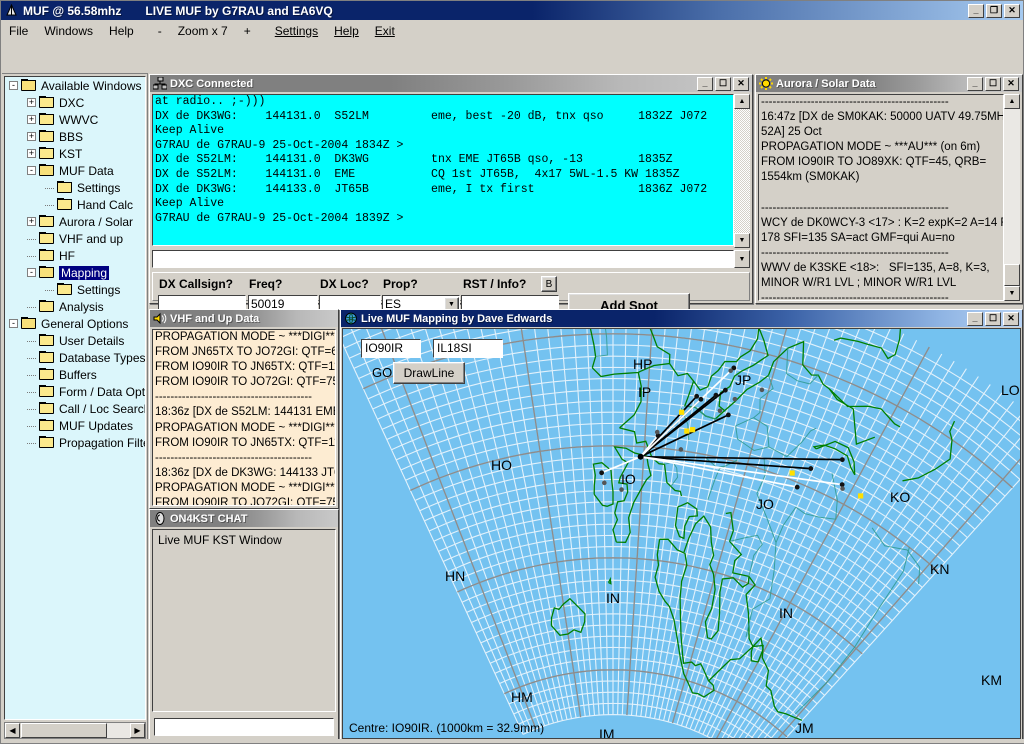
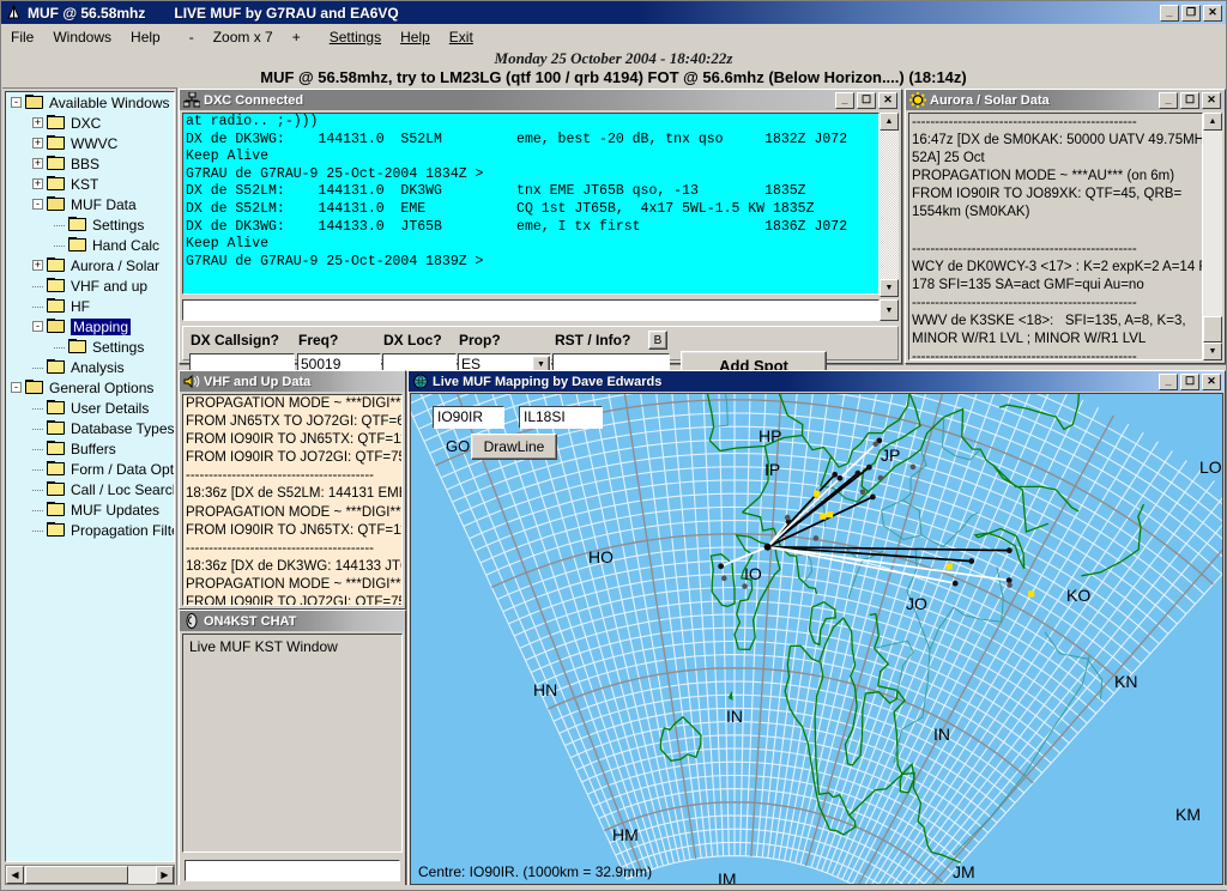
  MUF @ 56.58mhz
  LIVE MUF by G7RAU and EA6VQ
  _
  ❐
  ✕
  File
  Windows
  Help
  -
  Zoom x 7
  +
  Settings
  Help
  Exit
+ Monday 25 October 2004 - 18:40:22z
+ MUF @ 56.58mhz, try to LM23LG (qtf 100 / qrb 4194) FOT @ 56.6mhz (Below Horizon....) (18:14z)
  -
  Available Windows
  +
  DXC
  +
  WWVC
  +
  BBS
  +
  KST
  -
  MUF Data
  Settings
  Hand Calc
  +
  Aurora / Solar
  VHF and up
  HF
  -
  Mapping
  Settings
  Analysis
  -
  General Options
  User Details
  Database Types
  Buffers
  Form / Data Opt
  Call / Loc Searc
  MUF Updates
  Propagation Filt
  ◀
  ▶
  DXC Connected
  _
  ☐
  ✕
  at radio.. ;-)))
  DX de DK3WG: 144131.0 S52LM eme, best -20 dB, tnx qso 1832Z J072
  Keep Alive
  G7RAU de G7RAU-9 25-Oct-2004 1834Z >
  DX de S52LM: 144131.0 DK3WG tnx EME JT65B qso, -13 1835Z
  DX de S52LM: 144131.0 EME CQ 1st JT65B, 4x17 5WL-1.5 KW 1835Z
  DX de DK3WG: 144133.0 JT65B eme, I tx first 1836Z J072
  Keep Alive
  G7RAU de G7RAU-9 25-Oct-2004 1839Z >
  DX Callsign?
  Freq?
  DX Loc?
  Prop?
  RST / Info?
  B
  50019
  ES
  Add Spot
  Aurora / Solar Data
  _
  ☐
  ✕
  -------------------------------------------------
  16:47z [DX de SM0KAK: 50000 UATV 49.75MH
  52A] 25 Oct
  PROPAGATION MODE ~ ***AU*** (on 6m)
  FROM IO90IR TO JO89XK: QTF=45, QRB=
  1554km (SM0KAK)
  -------------------------------------------------
  WCY de DK0WCY-3 <17> : K=2 expK=2 A=14
  178 SFI=135 SA=act GMF=qui Au=no
  -------------------------------------------------
  WWV de K3SKE <18>: SFI=135, A=8, K=3,
  MINOR W/R1 LVL ; MINOR W/R1 LVL
  -------------------------------------------------
  VHF and Up Data
  PROPAGATION MODE ~ ***DIGI**
  FROM JN65TX TO JO72GI: QTF=6
  FROM IO90IR TO JN65TX: QTF=1
  FROM IO90IR TO JO72GI: QTF=75
  -----------------------------------------
  18:36z [DX de S52LM: 144131 EM
  PROPAGATION MODE ~ ***DIGI**
  FROM IO90IR TO JN65TX: QTF=1
  -----------------------------------------
  18:36z [DX de DK3WG: 144133 JT
  PROPAGATION MODE ~ ***DIGI**
  FROM IO90IR TO JO72GI: QTF=75
  ON4KST CHAT
  Live MUF KST Window
  Live MUF Mapping by Dave Edwards
  _
  ☐
  ✕
  HP
  IP
  JP
  LO
  HO
  IO
  JO
  KO
  HN
  IN
  KN
  IN
  KM
  HM
  JM
  IM
  IO90IR
  IL18SI
  GO
  DrawLine
  Centre: IO90IR. (1000km = 32.9mm)
